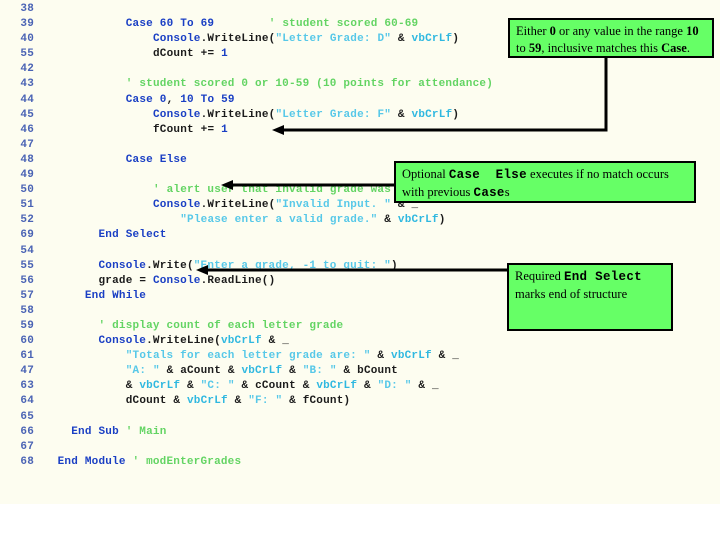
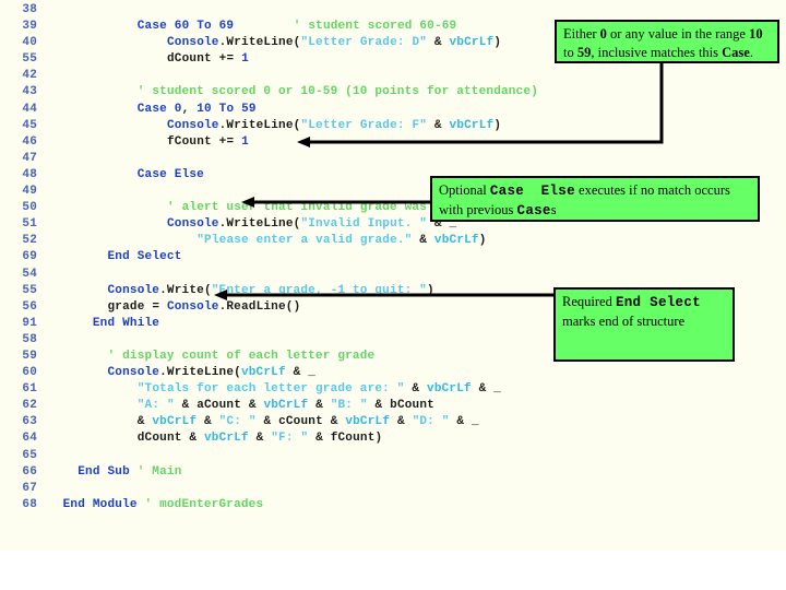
  38
  39 Case 60 To 69 ' student scored 60-69
  40 Console.WriteLine("Letter Grade: D" & vbCrLf)
  55 dCount += 1
  42
  43 ' student scored 0 or 10-59 (10 points for attendance)
  44 Case 0, 10 To 59
  45 Console.WriteLine("Letter Grade: F" & vbCrLf)
  46 fCount += 1
  47
  48 Case Else
  49
  50 ' alert user that invalid grade was
  51 Console.WriteLine("Invalid Input. " & _
  52 "Please enter a valid grade." & vbCrLf)
  69 End Select
  54
  55 Console.Write("Enter a grade, -1 to quit: ")
  56 grade = Console.ReadLine()
- 57 End While
+ 91 End While
  58
  59 ' display count of each letter grade
  60 Console.WriteLine(vbCrLf & _
  61 "Totals for each letter grade are: " & vbCrLf & _
- 47 "A: " & aCount & vbCrLf & "B: " & bCount
+ 62 "A: " & aCount & vbCrLf & "B: " & bCount
  63 & vbCrLf & "C: " & cCount & vbCrLf & "D: " & _
  64 dCount & vbCrLf & "F: " & fCount)
  65
  66 End Sub ' Main
  67
  68 End Module ' modEnterGrades
  Either 0 or any value in the range 10 to 59, inclusive matches this Case.
  Optional Case Else executes if no match occurs with previous Cases
  Required End Select marks end of structure
